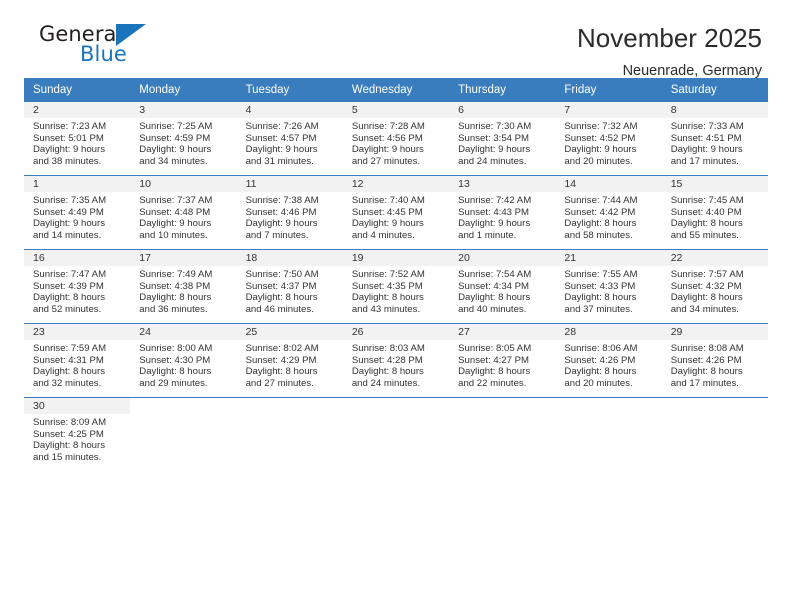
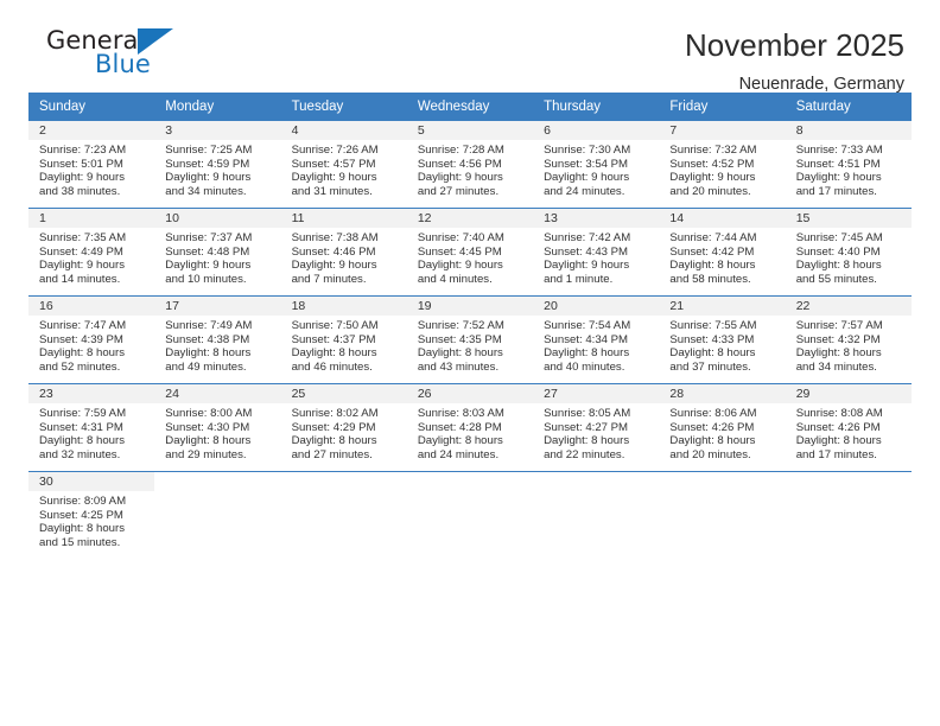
  General
  Blue
  November 2025
  Neuenrade, Germany
  Sunday	Monday	Tuesday	Wednesday	Thursday	Friday	Saturday
  2Sunrise: 7:23 AMSunset: 5:01 PMDaylight: 9 hoursand 38 minutes.	3Sunrise: 7:25 AMSunset: 4:59 PMDaylight: 9 hoursand 34 minutes.	4Sunrise: 7:26 AMSunset: 4:57 PMDaylight: 9 hoursand 31 minutes.	5Sunrise: 7:28 AMSunset: 4:56 PMDaylight: 9 hoursand 27 minutes.	6Sunrise: 7:30 AMSunset: 3:54 PMDaylight: 9 hoursand 24 minutes.	7Sunrise: 7:32 AMSunset: 4:52 PMDaylight: 9 hoursand 20 minutes.	8Sunrise: 7:33 AMSunset: 4:51 PMDaylight: 9 hoursand 17 minutes.
  1Sunrise: 7:35 AMSunset: 4:49 PMDaylight: 9 hoursand 14 minutes.	10Sunrise: 7:37 AMSunset: 4:48 PMDaylight: 9 hoursand 10 minutes.	11Sunrise: 7:38 AMSunset: 4:46 PMDaylight: 9 hoursand 7 minutes.	12Sunrise: 7:40 AMSunset: 4:45 PMDaylight: 9 hoursand 4 minutes.	13Sunrise: 7:42 AMSunset: 4:43 PMDaylight: 9 hoursand 1 minute.	14Sunrise: 7:44 AMSunset: 4:42 PMDaylight: 8 hoursand 58 minutes.	15Sunrise: 7:45 AMSunset: 4:40 PMDaylight: 8 hoursand 55 minutes.
- 16Sunrise: 7:47 AMSunset: 4:39 PMDaylight: 8 hoursand 52 minutes.	17Sunrise: 7:49 AMSunset: 4:38 PMDaylight: 8 hoursand 36 minutes.	18Sunrise: 7:50 AMSunset: 4:37 PMDaylight: 8 hoursand 46 minutes.	19Sunrise: 7:52 AMSunset: 4:35 PMDaylight: 8 hoursand 43 minutes.	20Sunrise: 7:54 AMSunset: 4:34 PMDaylight: 8 hoursand 40 minutes.	21Sunrise: 7:55 AMSunset: 4:33 PMDaylight: 8 hoursand 37 minutes.	22Sunrise: 7:57 AMSunset: 4:32 PMDaylight: 8 hoursand 34 minutes.
+ 16Sunrise: 7:47 AMSunset: 4:39 PMDaylight: 8 hoursand 52 minutes.	17Sunrise: 7:49 AMSunset: 4:38 PMDaylight: 8 hoursand 49 minutes.	18Sunrise: 7:50 AMSunset: 4:37 PMDaylight: 8 hoursand 46 minutes.	19Sunrise: 7:52 AMSunset: 4:35 PMDaylight: 8 hoursand 43 minutes.	20Sunrise: 7:54 AMSunset: 4:34 PMDaylight: 8 hoursand 40 minutes.	21Sunrise: 7:55 AMSunset: 4:33 PMDaylight: 8 hoursand 37 minutes.	22Sunrise: 7:57 AMSunset: 4:32 PMDaylight: 8 hoursand 34 minutes.
  23Sunrise: 7:59 AMSunset: 4:31 PMDaylight: 8 hoursand 32 minutes.	24Sunrise: 8:00 AMSunset: 4:30 PMDaylight: 8 hoursand 29 minutes.	25Sunrise: 8:02 AMSunset: 4:29 PMDaylight: 8 hoursand 27 minutes.	26Sunrise: 8:03 AMSunset: 4:28 PMDaylight: 8 hoursand 24 minutes.	27Sunrise: 8:05 AMSunset: 4:27 PMDaylight: 8 hoursand 22 minutes.	28Sunrise: 8:06 AMSunset: 4:26 PMDaylight: 8 hoursand 20 minutes.	29Sunrise: 8:08 AMSunset: 4:26 PMDaylight: 8 hoursand 17 minutes.
  30Sunrise: 8:09 AMSunset: 4:25 PMDaylight: 8 hoursand 15 minutes.
